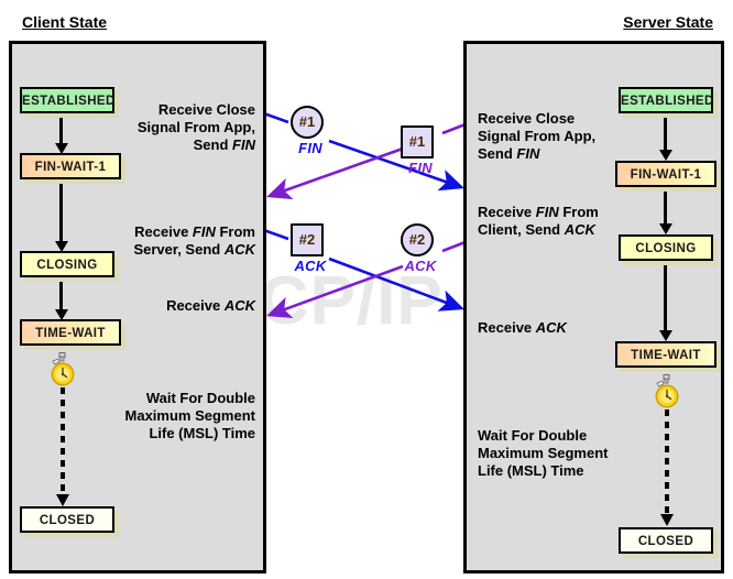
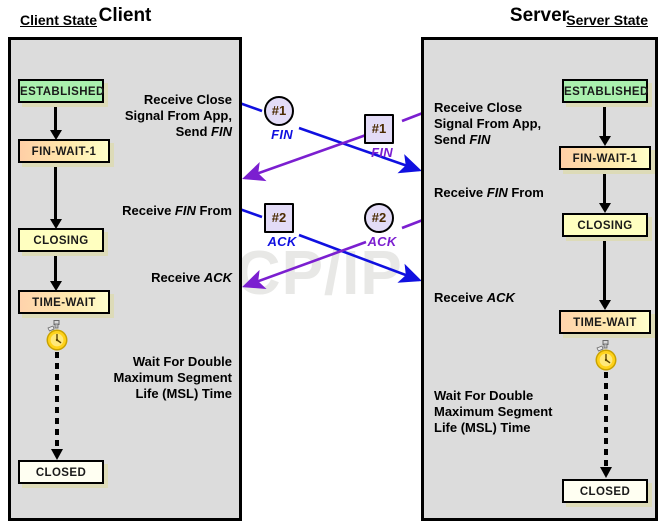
+ Client
+ Server
  Client State
  ESTABLISHED
  FIN-WAIT-1
  CLOSING
  TIME-WAIT
  CLOSED
  Receive Close
  Signal From App,
  Send FIN
  Receive FIN From
- Server, Send ACK
  Receive ACK
  Wait For Double
  Maximum Segment
  Life (MSL) Time
  Server State
  ESTABLISHED
  FIN-WAIT-1
  CLOSING
  TIME-WAIT
  CLOSED
  Receive Close
  Signal From App,
  Send FIN
  Receive FIN From
- Client, Send ACK
  Receive ACK
  Wait For Double
  Maximum Segment
  Life (MSL) Time
  #1
  FIN
  #1
  FIN
  #2
  ACK
  #2
  ACK
